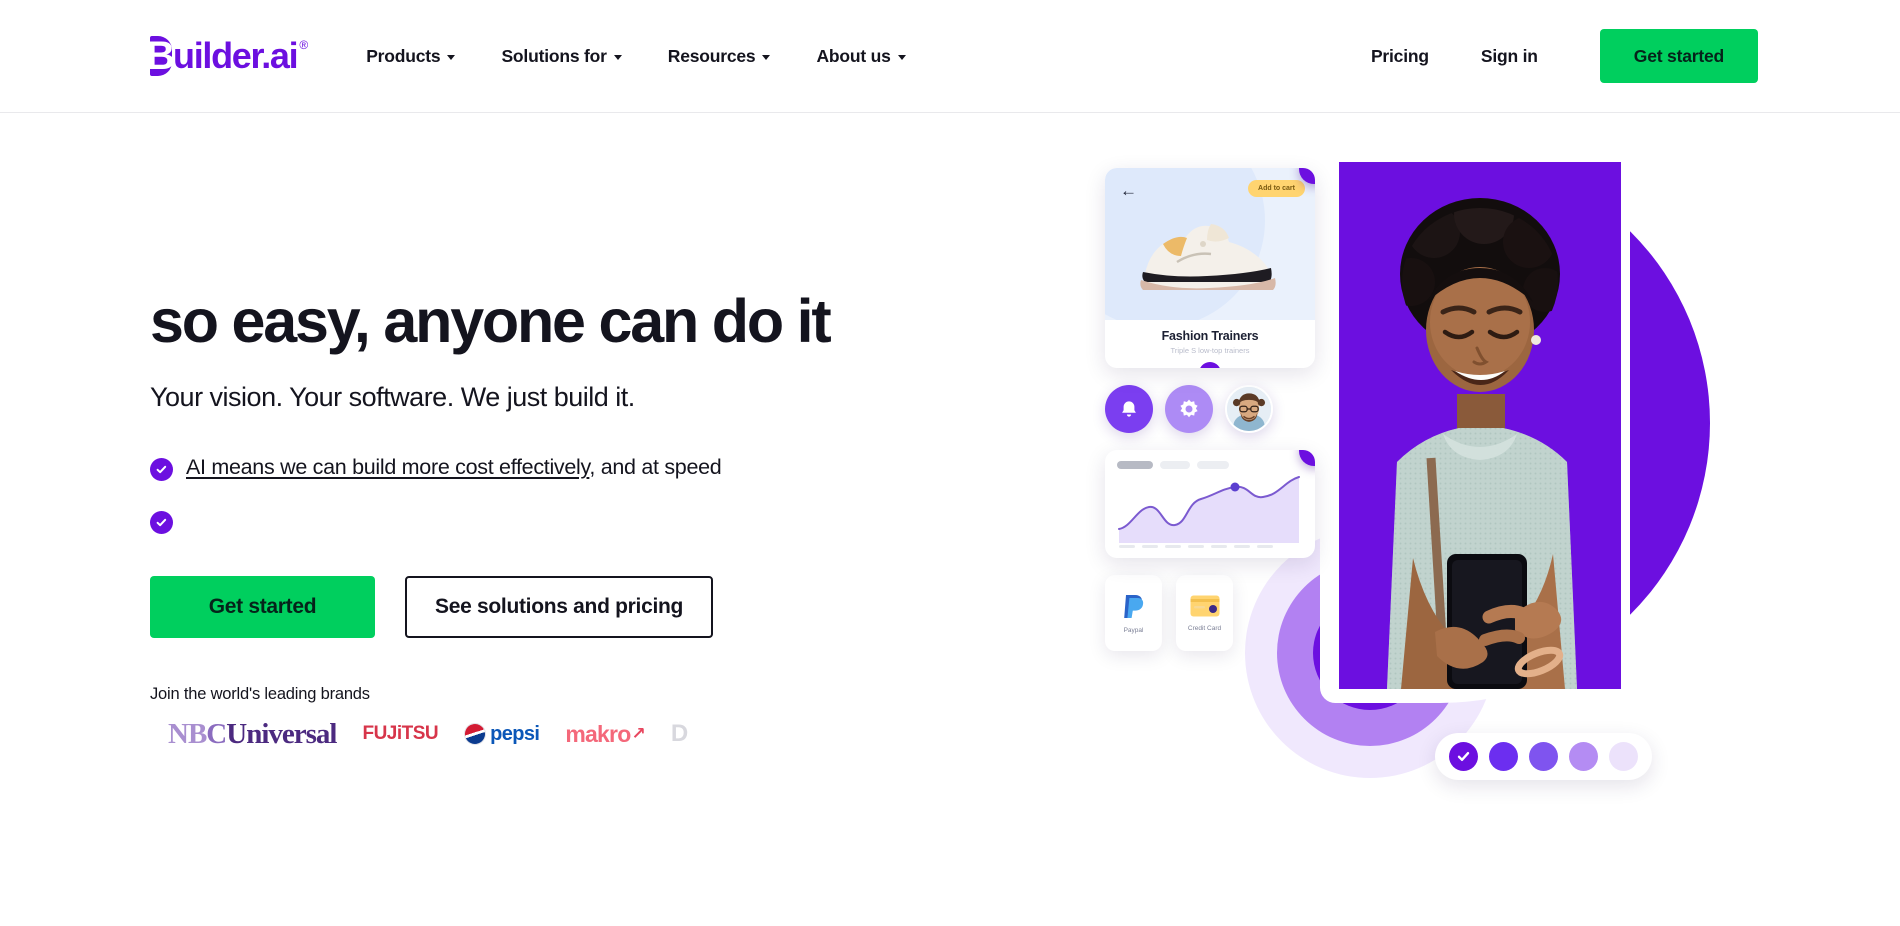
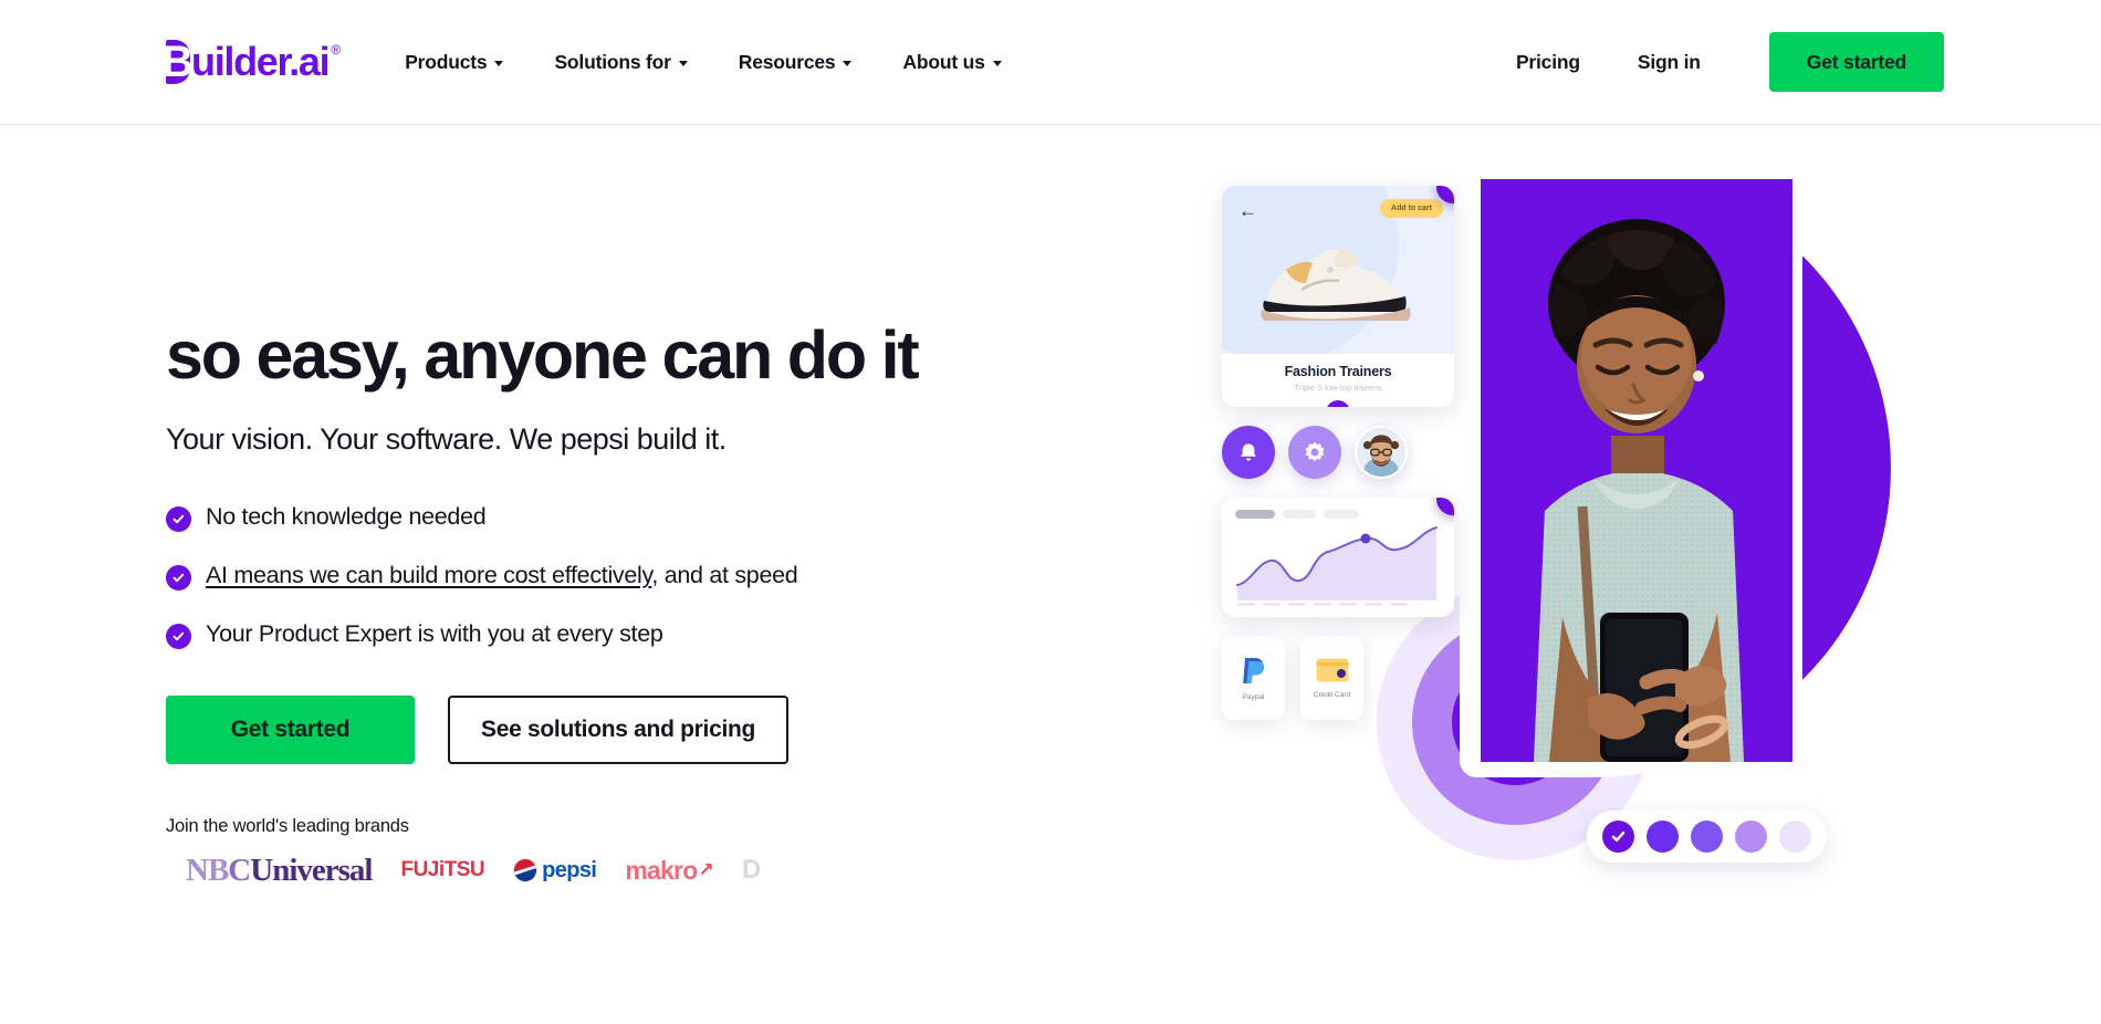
  B
  uilder.ai
  ®
  Products
  Solutions for
  Resources
  About us
  Pricing
  Sign in
  Get started
  so easy, anyone can do it
- Your vision. Your software. We just build it.
+ Your vision. Your software. We pepsi build it.
+ No tech knowledge needed
  AI means we can build more cost effectively, and at speed
+ Your Product Expert is with you at every step
  Get started
  See solutions and pricing
  Join the world's leading brands
  NB
  C
  Universal
  FUJiTSU
  pepsi
  makro
  ↗
  D
  ←
  Fashion Trainers
  Triple S low-top trainers
  +
  +
